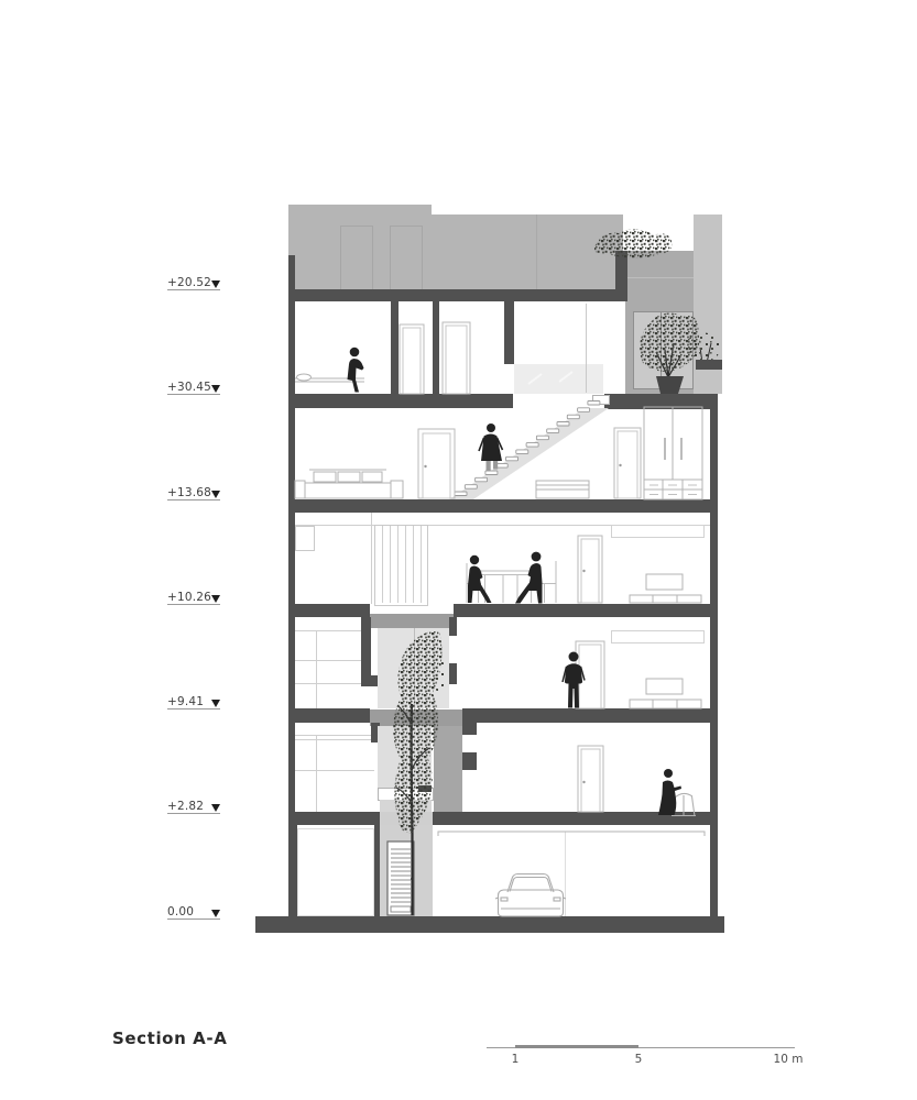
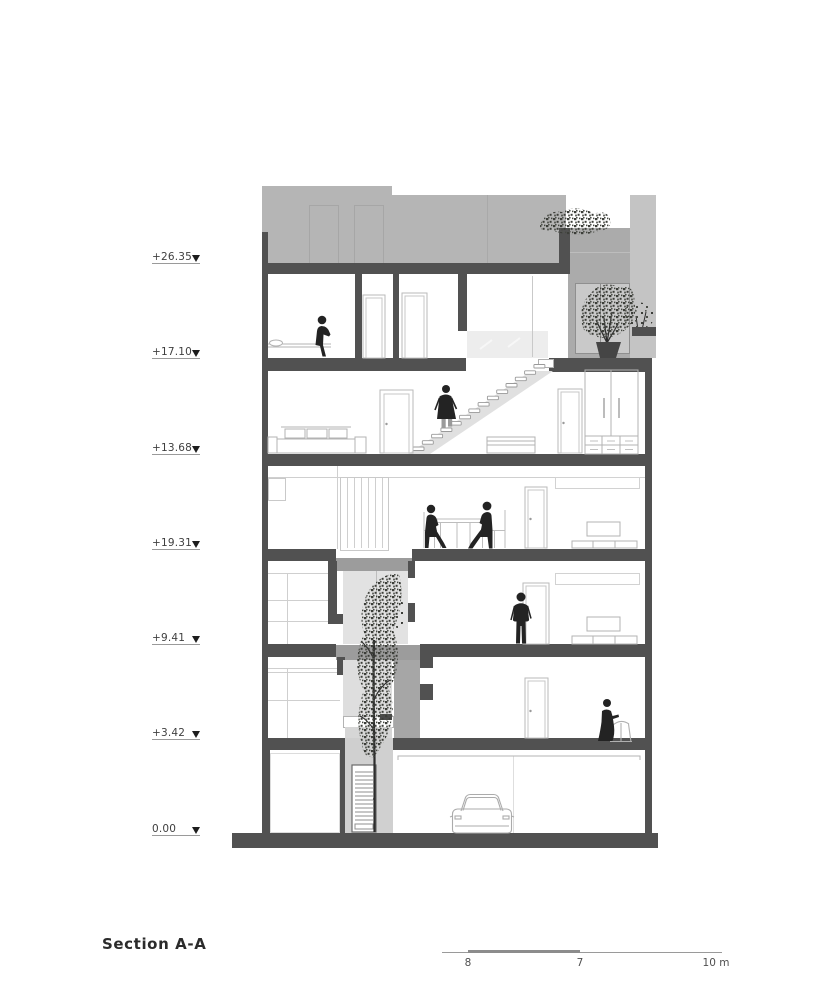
- +20.52
+ +26.35
- +30.45
+ +17.10
  +13.68
- +10.26
+ +19.31
  +9.41
- +2.82
+ +3.42
  0.00
  Section A-A
- 1
+ 8
- 5
+ 7
  10 m
